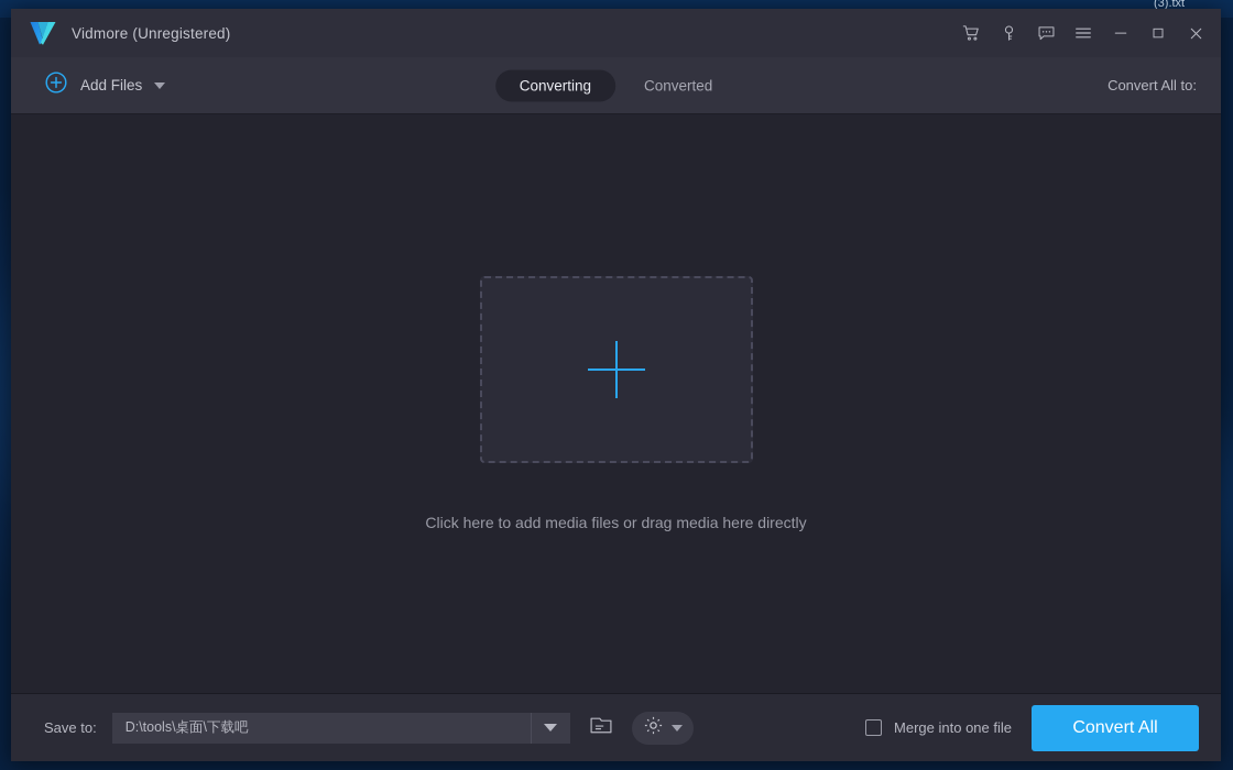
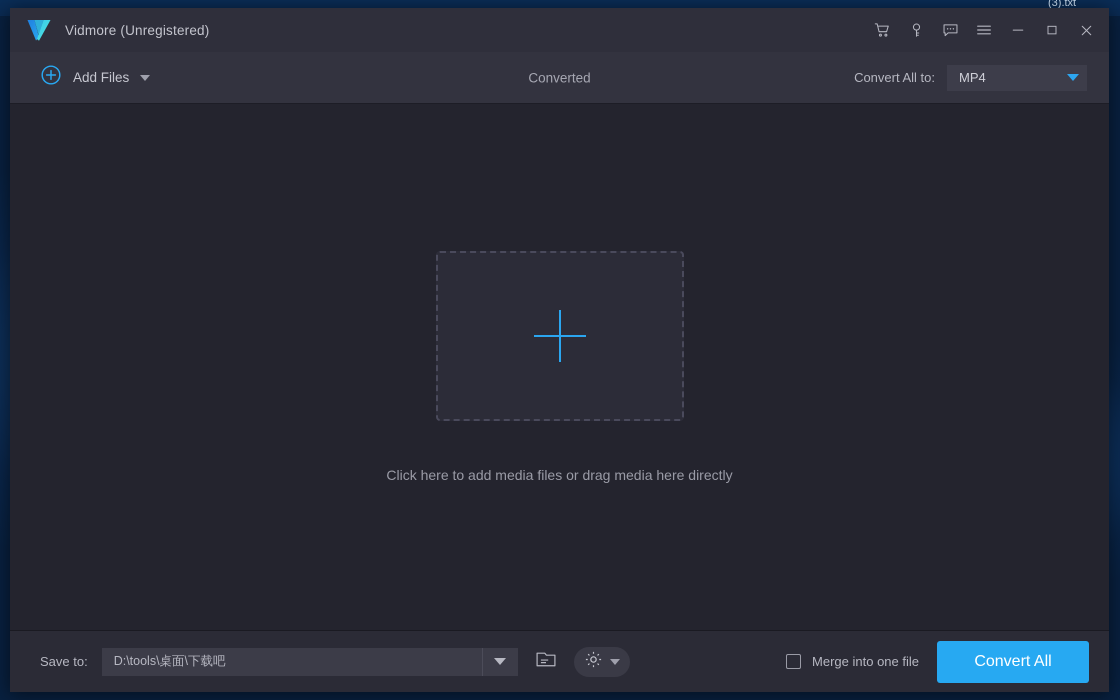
  (3).txt
  Vidmore (Unregistered)
  Add Files
- Converting
  Converted
  Convert All to:
+ MP4
  Click here to add media files or drag media here directly
  Save to:
  D:\tools\桌面\下载吧
  Merge into one file
  Convert All
